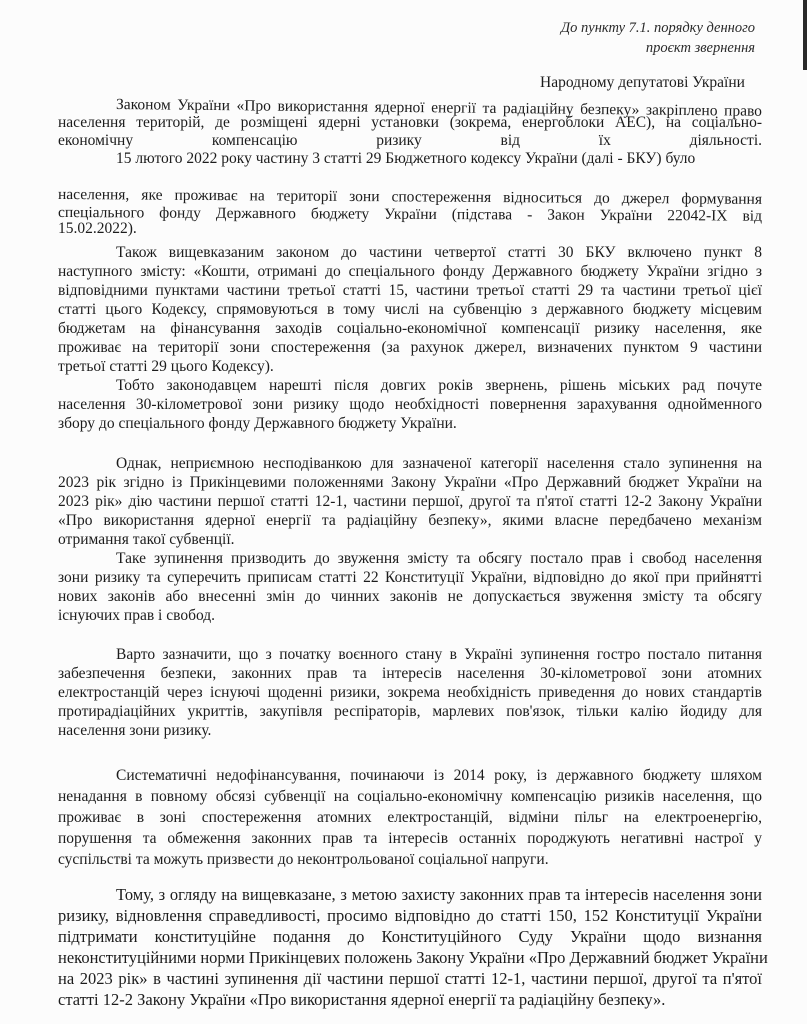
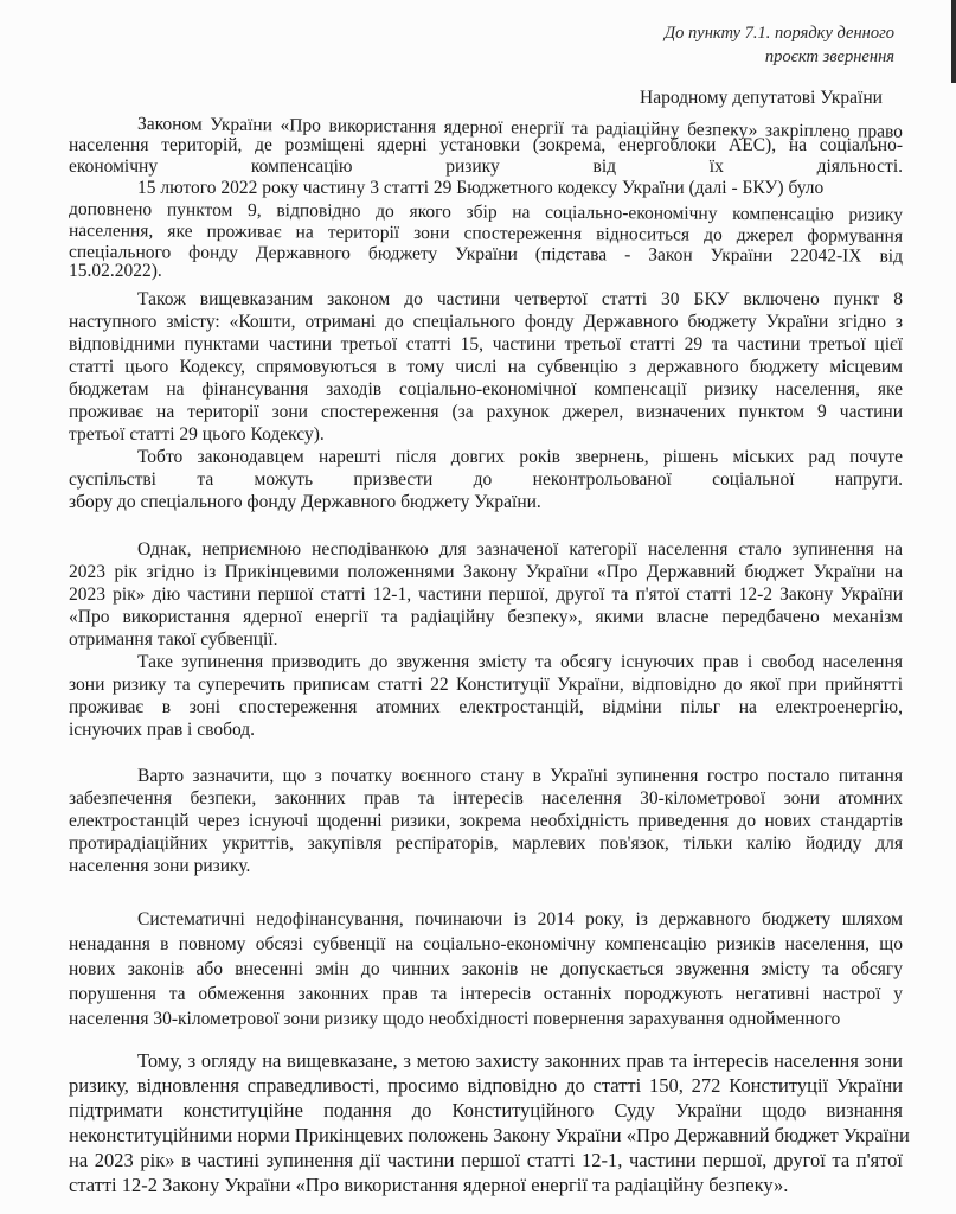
  До пункту 7.1. порядку денного
  проєкт звернення
  Народному депутатові України
  Законом України «Про використання ядерної енергії та радіаційну безпеку» закріплено право
  населення територій, де розміщені ядерні установки (зокрема, енергоблоки АЕС), на соціально-
  економічну компенсацію ризику від їх діяльності.
  15 лютого 2022 року частину 3 статті 29 Бюджетного кодексу України (далі - БКУ) було
+ доповнено пунктом 9, відповідно до якого збір на соціально-економічну компенсацію ризику
  населення, яке проживає на території зони спостереження відноситься до джерел формування
  спеціального фонду Державного бюджету України (підстава - Закон України 22042-IX від
  15.02.2022).
  Також вищевказаним законом до частини четвертої статті 30 БКУ включено пункт 8
  наступного змісту: «Кошти, отримані до спеціального фонду Державного бюджету України згідно з
  відповідними пунктами частини третьої статті 15, частини третьої статті 29 та частини третьої цієї
  статті цього Кодексу, спрямовуються в тому числі на субвенцію з державного бюджету місцевим
  бюджетам на фінансування заходів соціально-економічної компенсації ризику населення, яке
  проживає на території зони спостереження (за рахунок джерел, визначених пунктом 9 частини
  третьої статті 29 цього Кодексу).
  Тобто законодавцем нарешті після довгих років звернень, рішень міських рад почуте
- населення 30-кілометрової зони ризику щодо необхідності повернення зарахування одноймeнного
+ суспільстві та можуть призвести до неконтрольованої соціальної напруги.
  збору до спеціального фонду Державного бюджету України.
  Однак, неприємною несподіванкою для зазначеної категорії населення стало зупинення на
  2023 рік згідно із Прикінцевими положеннями Закону України «Про Державний бюджет України на
  2023 рік» дію частини першої статті 12-1, частини першої, другої та п'ятої статті 12-2 Закону України
  «Про використання ядерної енергії та радіаційну безпеку», якими власне передбачено механізм
  отримання такої субвенції.
- Таке зупинення призводить до звуження змісту та обсягу постало прав і свобод населення
+ Таке зупинення призводить до звуження змісту та обсягу існуючих прав і свобод населення
  зони ризику та суперечить приписам статті 22 Конституції України, відповідно до якої при прийнятті
- нових законів або внесенні змін до чинних законів не допускається звуження змісту та обсягу
+ проживає в зоні спостереження атомних електростанцій, відміни пільг на електроенергію,
  існуючих прав і свобод.
  Варто зазначити, що з початку воєнного стану в Україні зупинення гостро постало питання
  забезпечення безпеки, законних прав та інтересів населення 30-кілометрової зони атомних
  електростанцій через існуючі щоденні ризики, зокрема необхідність приведення до нових стандартів
  протирадіаційних укриттів, закупівля респіраторів, марлевих пов'язок, тільки калію йодиду для
  населення зони ризику.
  Систематичні недофінансування, починаючи із 2014 року, із державного бюджету шляхом
  ненадання в повному обсязі субвенції на соціально-економічну компенсацію ризиків населення, що
- проживає в зоні спостереження атомних електростанцій, відміни пільг на електроенергію,
+ нових законів або внесенні змін до чинних законів не допускається звуження змісту та обсягу
  порушення та обмеження законних прав та інтересів останніх породжують негативні настрої у
- суспільстві та можуть призвести до неконтрольованої соціальної напруги.
+ населення 30-кілометрової зони ризику щодо необхідності повернення зарахування одноймeнного
  Тому, з огляду на вищевказане, з метою захисту законних прав та інтересів населення зони
- ризику, відновлення справедливості, просимо відповідно до статті 150, 152 Конституції України
+ ризику, відновлення справедливості, просимо відповідно до статті 150, 272 Конституції України
  підтримати конституційне подання до Конституційного Суду України щодо визнання
  неконституційними норми Прикінцевих положень Закону України «Про Державний бюджет України
  на 2023 рік» в частині зупинення дії частини першої статті 12-1, частини першої, другої та п'ятої
  статті 12-2 Закону України «Про використання ядерної енергії та радіаційну безпеку».
